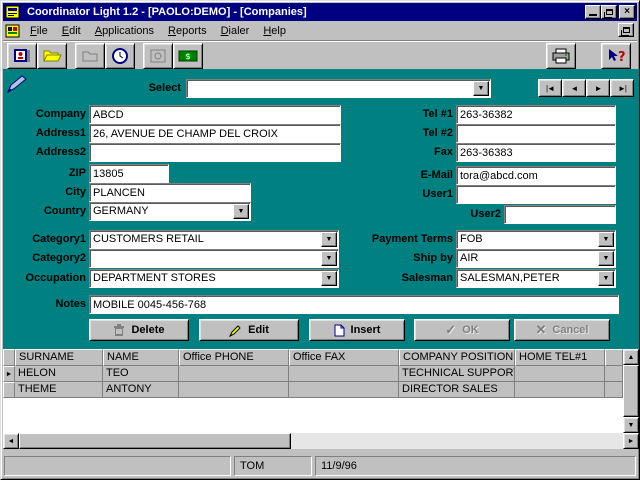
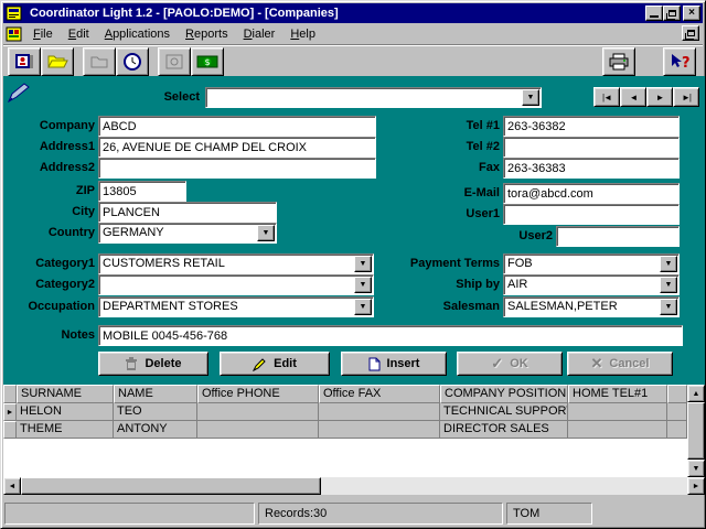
  Coordinator Light 1.2 - [PAOLO:DEMO] - [Companies]
  ×
  File
  Edit
  Applications
  Reports
  Dialer
  Help
  $
  ?
  Select
  |◄
  ◄
  ►
  ►|
  Company
  ABCD
  Address1
  26, AVENUE DE CHAMP DEL CROIX
  Address2
  ZIP
  13805
  City
  PLANCEN
  Country
  GERMANY
  Category1
  CUSTOMERS RETAIL
  Category2
  Occupation
  DEPARTMENT STORES
  Notes
  MOBILE 0045-456-768
  Tel #1
  263-36382
  Tel #2
  Fax
  263-36383
  E-Mail
  tora@abcd.com
  User1
  User2
  Payment Terms
  FOB
  Ship by
  AIR
  Salesman
  SALESMAN,PETER
  Delete
  Edit
  Insert
  ✓
  OK
  ✕
  Cancel
  SURNAME
  NAME
  Office PHONE
  Office FAX
  COMPANY POSITION
  HOME TEL#1
  HELON
  TEO
  TECHNICAL SUPPOR
  THEME
  ANTONY
  DIRECTOR SALES
+ Records:30
  TOM
- 11/9/96
